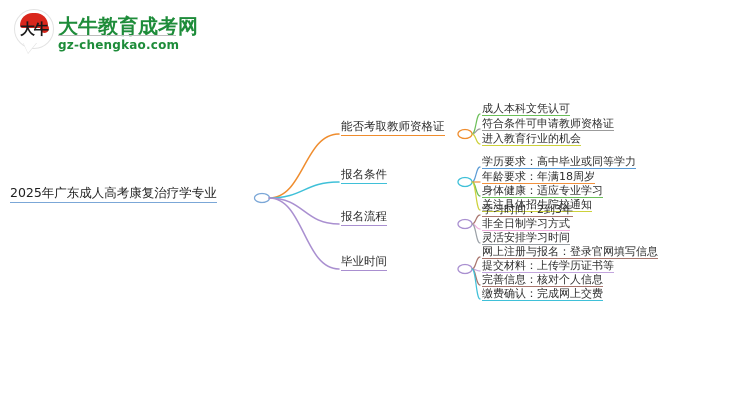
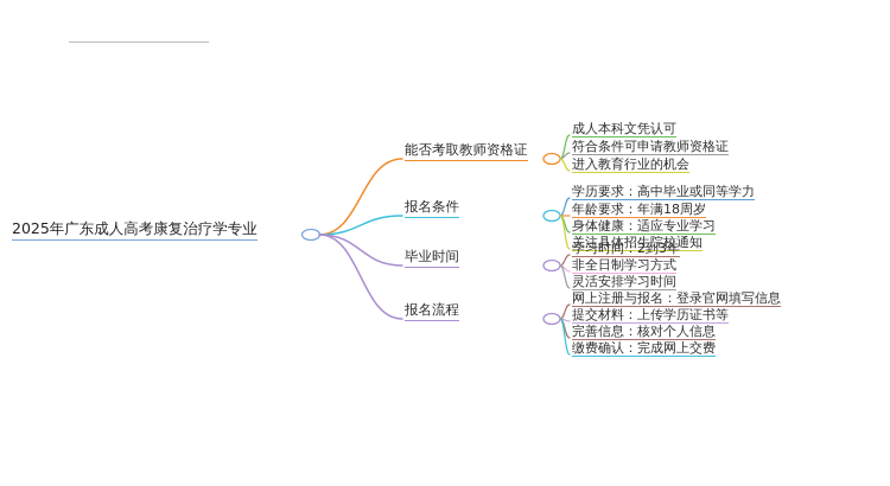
- 大牛
- 大牛教育成考网
- gz-chengkao.com
  2025年广东成人高考康复治疗学专业
  能否考取教师资格证
  成人本科文凭认可
  符合条件可申请教师资格证
  进入教育行业的机会
  报名条件
  学历要求：高中毕业或同等学力
  年龄要求：年满18周岁
  身体健康：适应专业学习
  关注具体招生院校通知
- 报名流程
+ 毕业时间
  学习时间：2到3年
  非全日制学习方式
  灵活安排学习时间
- 毕业时间
+ 报名流程
  网上注册与报名：登录官网填写信息
  提交材料：上传学历证书等
  完善信息：核对个人信息
  缴费确认：完成网上交费
